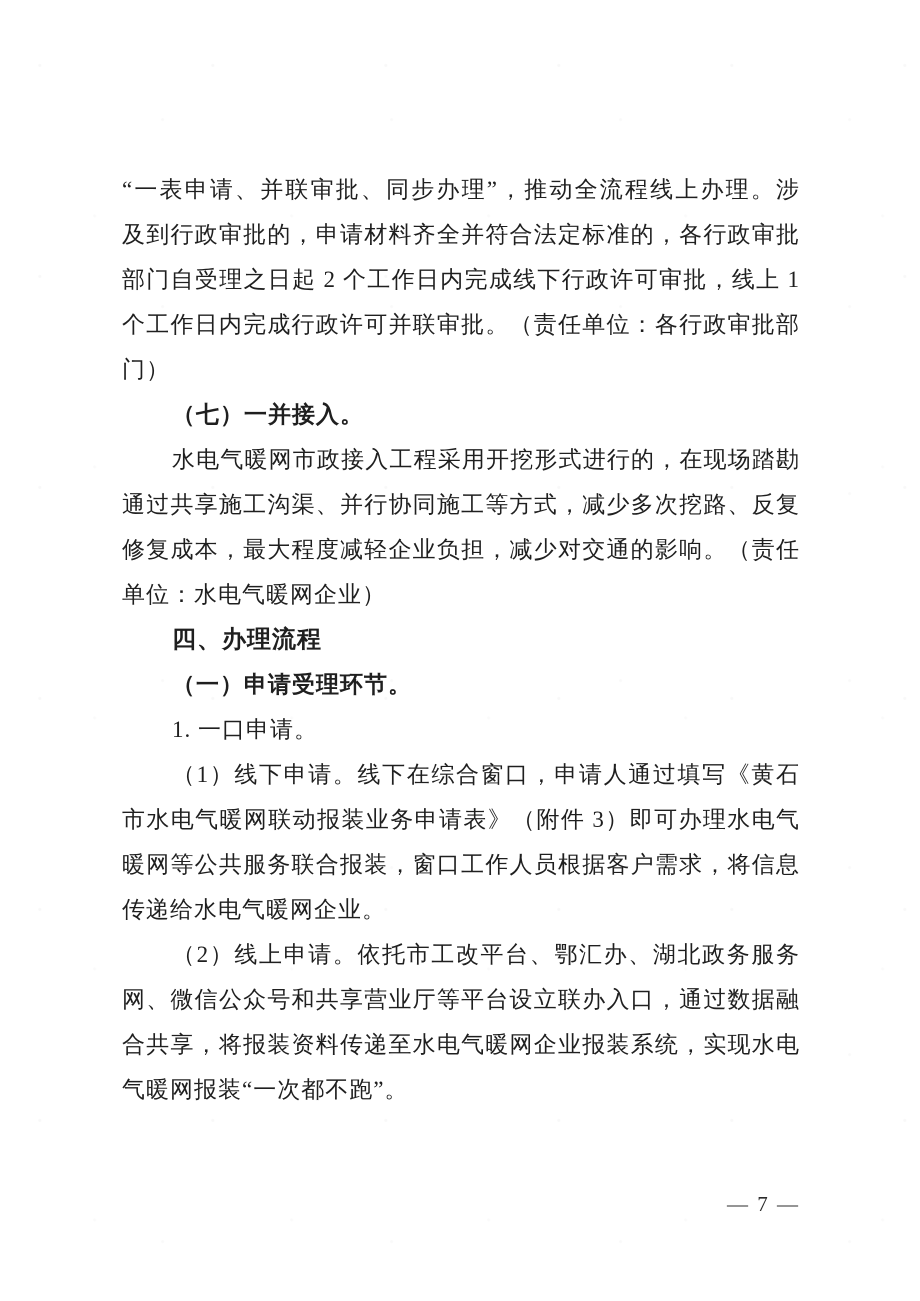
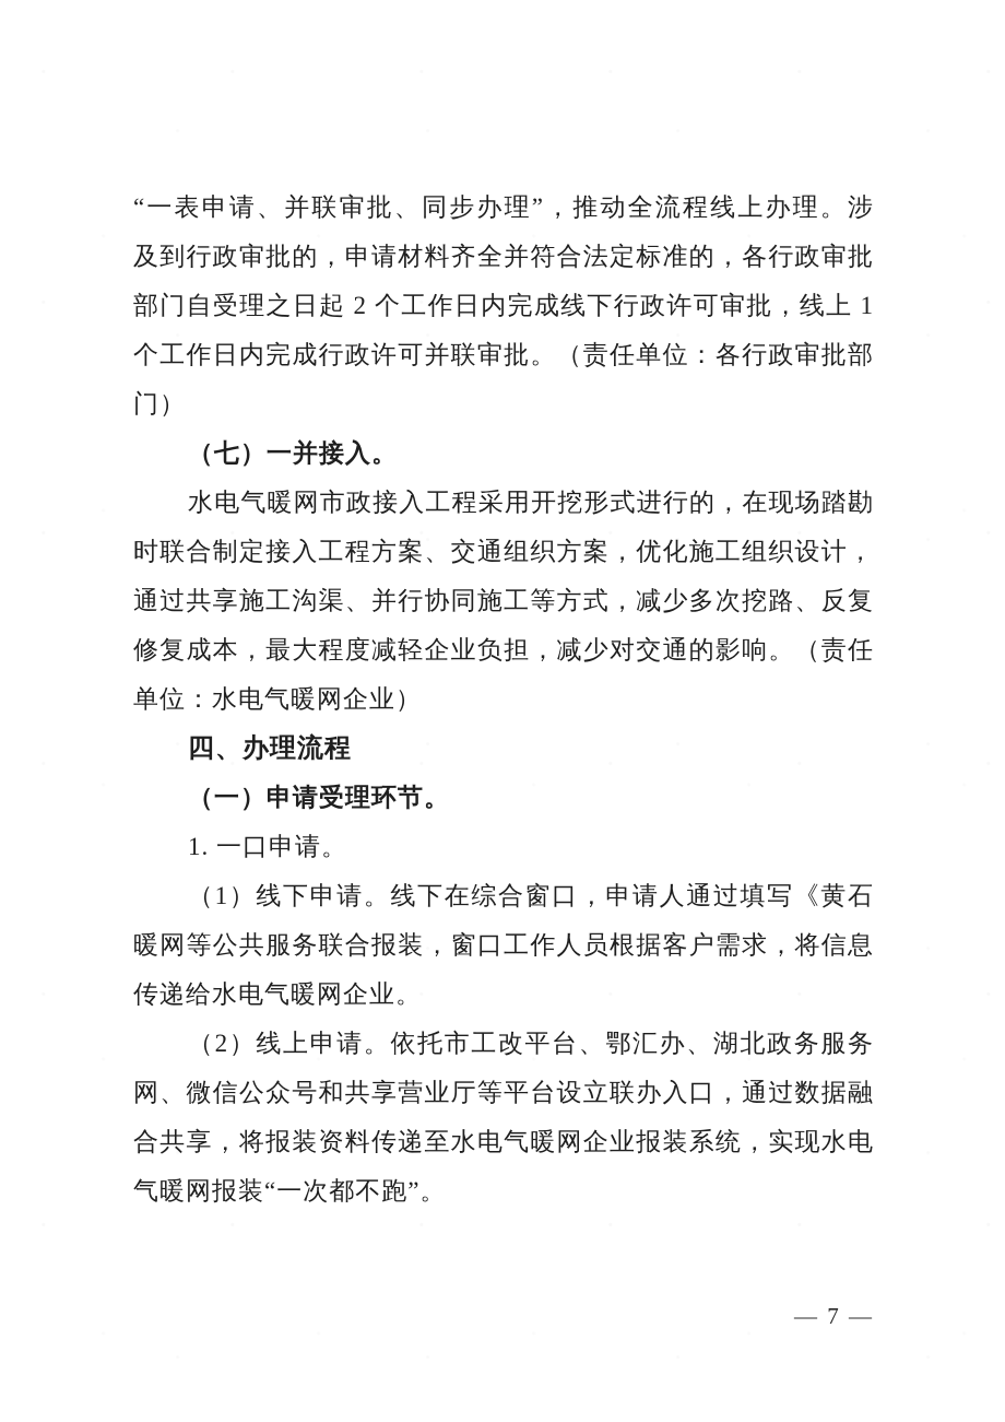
  “一表申请、并联审批、同步办理”，推动全流程线上办理。涉
  及到行政审批的，申请材料齐全并符合法定标准的，各行政审批
  部门自受理之日起 2 个工作日内完成线下行政许可审批，线上 1
  个工作日内完成行政许可并联审批。（责任单位：各行政审批部
  门）
  （七）一并接入。
  水电气暖网市政接入工程采用开挖形式进行的，在现场踏勘
+ 时联合制定接入工程方案、交通组织方案，优化施工组织设计，
  通过共享施工沟渠、并行协同施工等方式，减少多次挖路、反复
  修复成本，最大程度减轻企业负担，减少对交通的影响。（责任
  单位：水电气暖网企业）
  四、办理流程
  （一）申请受理环节。
  1. 一口申请。
  （1）线下申请。线下在综合窗口，申请人通过填写《黄石
- 市水电气暖网联动报装业务申请表》（附件 3）即可办理水电气
  暖网等公共服务联合报装，窗口工作人员根据客户需求，将信息
  传递给水电气暖网企业。
  （2）线上申请。依托市工改平台、鄂汇办、湖北政务服务
  网、微信公众号和共享营业厅等平台设立联办入口，通过数据融
  合共享，将报装资料传递至水电气暖网企业报装系统，实现水电
  气暖网报装“一次都不跑”。
  — 7 —
